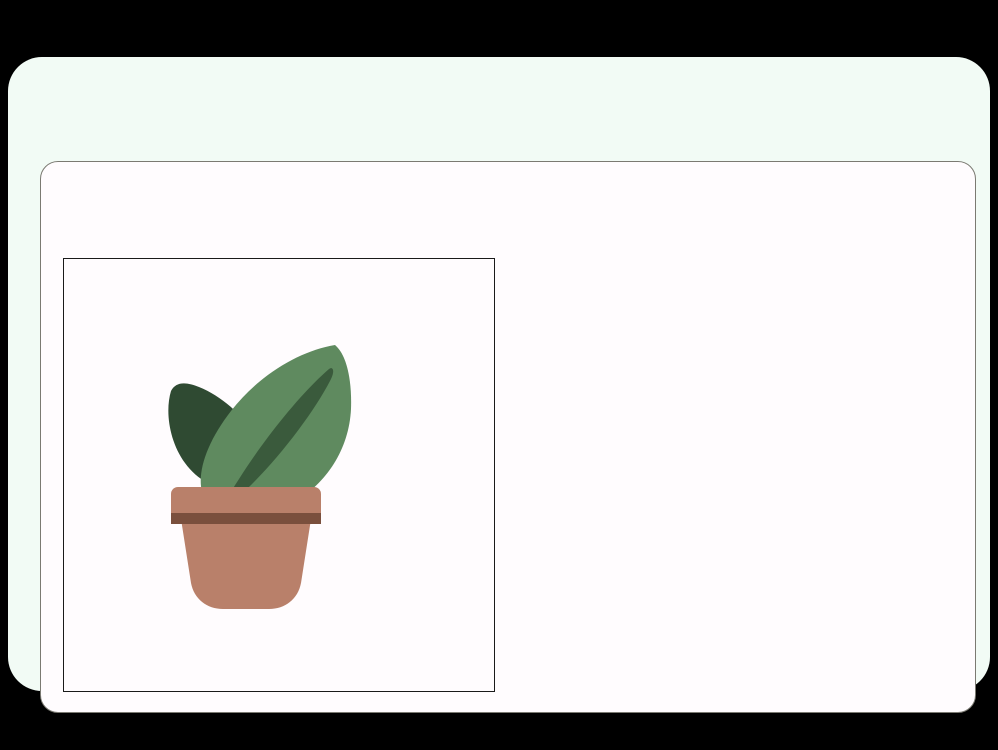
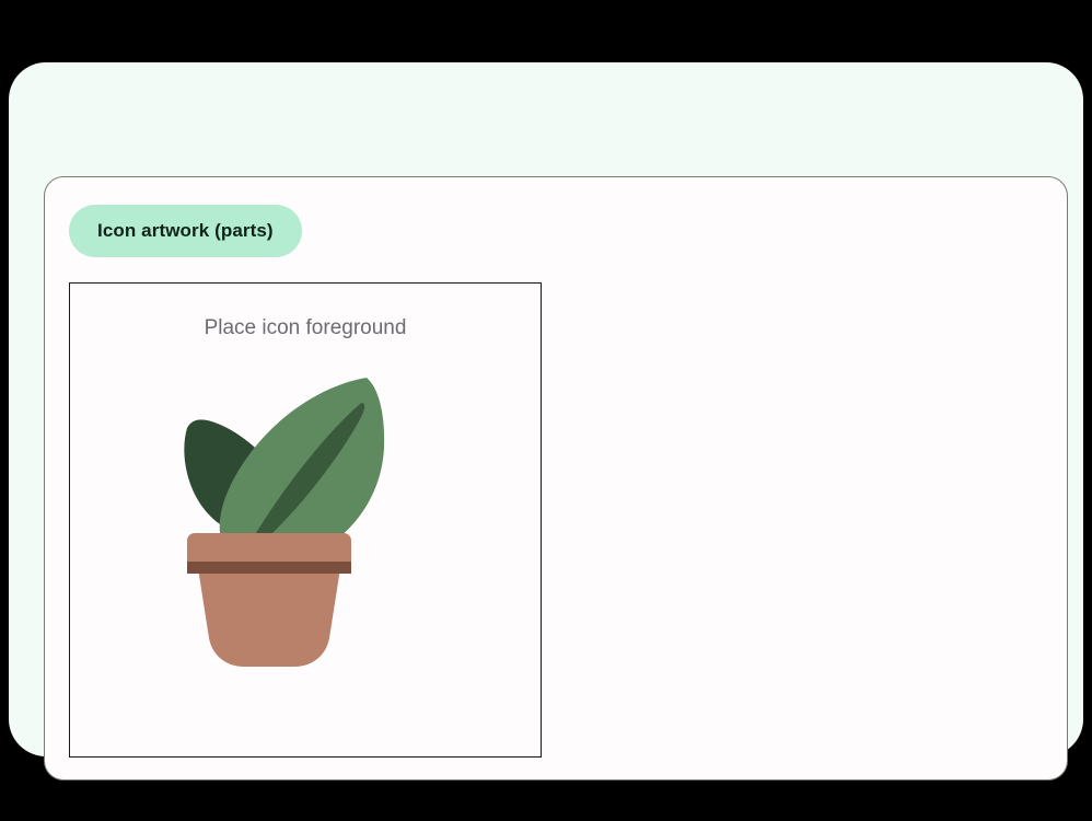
+ Icon artwork (parts)
+ Place icon foreground
